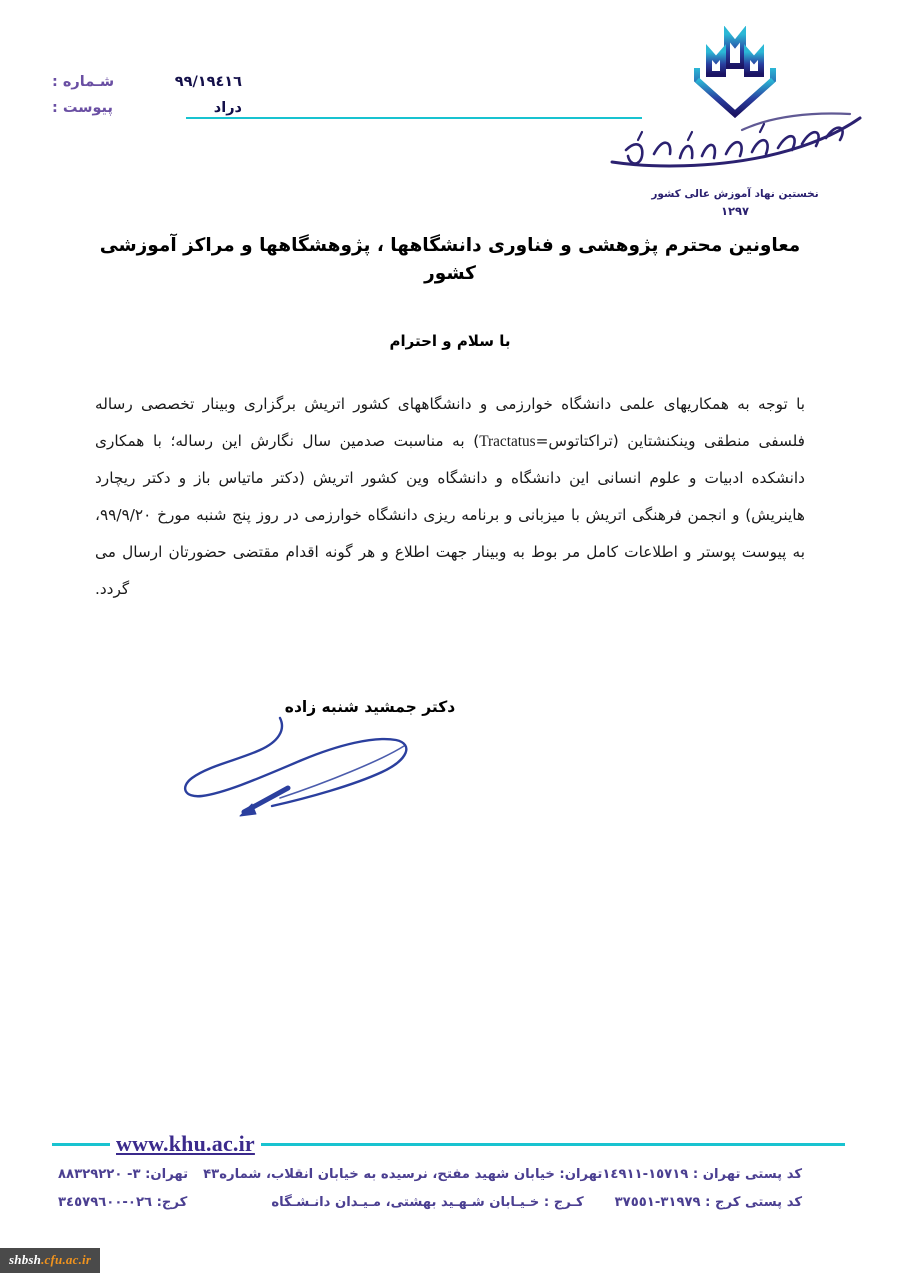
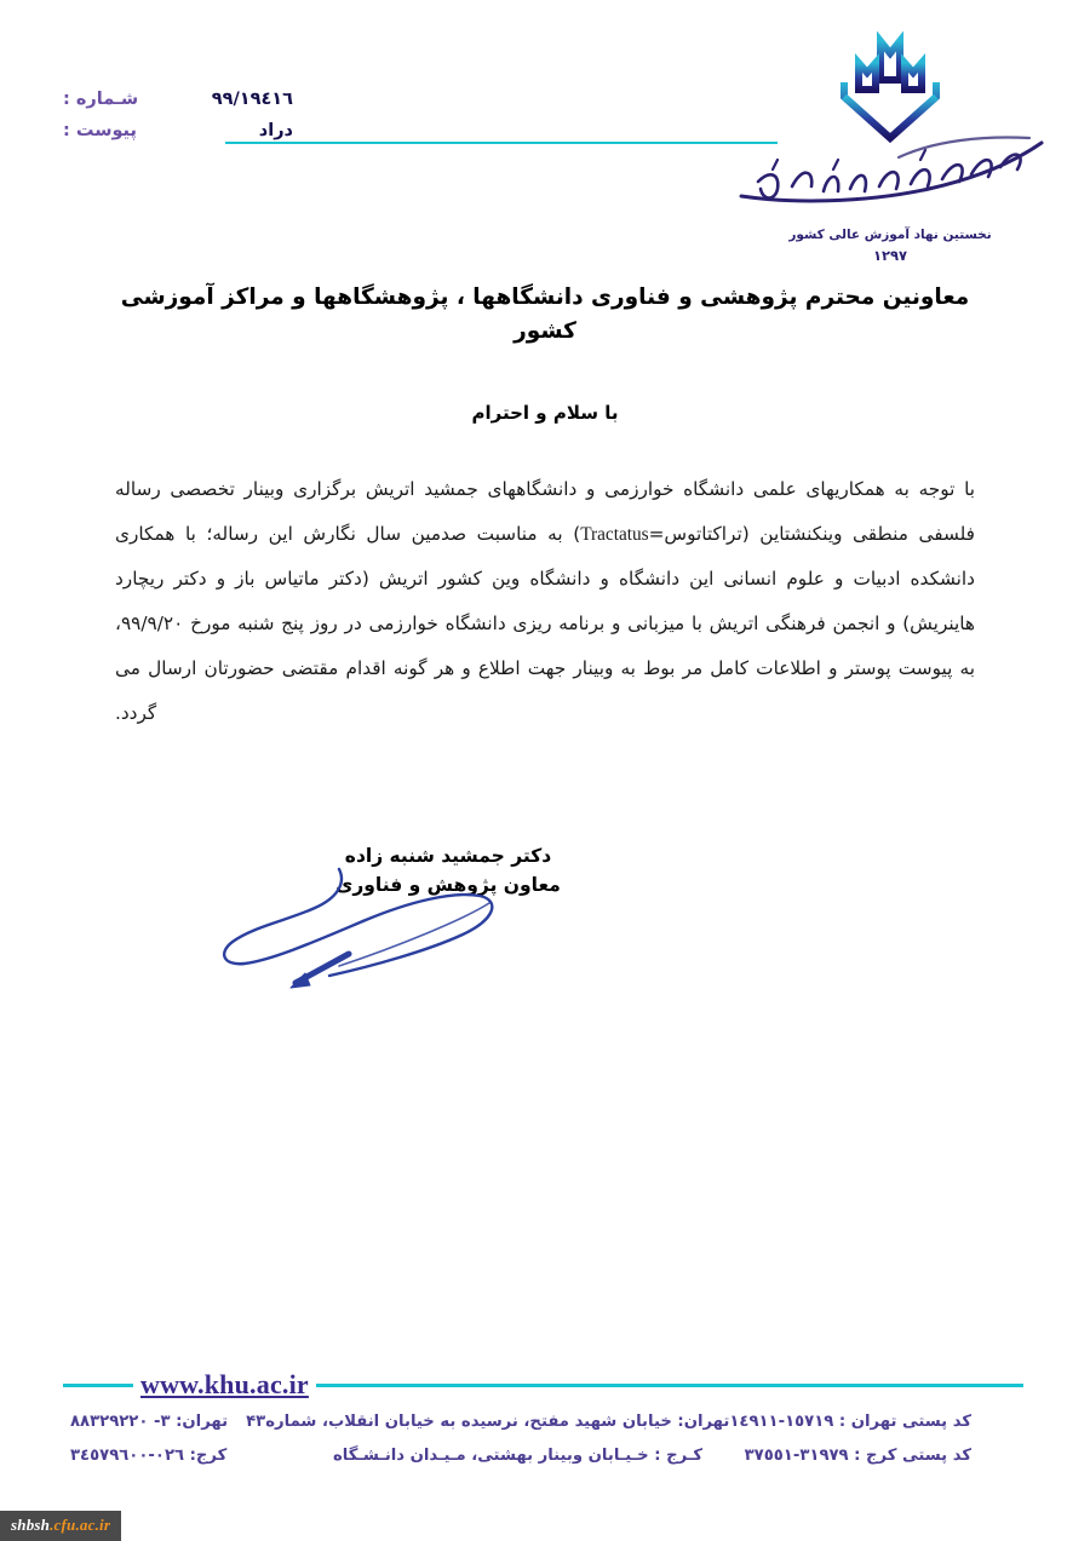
  شـماره :
  ٩٩/١٩٤١٦
  پيوست :
  دارد
  نخستین نهاد آموزش عالی کشور
  ١٢٩٧
  معاونین محترم پژوهشی و فناوری دانشگاهها ، پژوهشگاهها و مراکز آموزشی کشور
  با سلام و احترام
- با توجه به همکاریهای علمی دانشگاه خوارزمی و دانشگاههای کشور اتریش برگزاری وبینار تخصصی رساله فلسفی منطقی وینکنشتاین (تراکتاتوس=Tractatus) به مناسبت صدمین سال نگارش این رساله؛ با همکاری دانشکده ادبیات و علوم انسانی این دانشگاه و دانشگاه وین کشور اتریش (دکتر ماتیاس باز و دکتر ریچارد هاینریش) و انجمن فرهنگی اتریش با میزبانی و برنامه ریزی دانشگاه خوارزمی در روز پنج شنبه مورخ ٩٩/٩/٢٠، به پیوست پوستر و اطلاعات کامل مر بوط به وبینار جهت اطلاع و هر گونه اقدام مقتضی حضورتان ارسال می گردد.
+ با توجه به همکاریهای علمی دانشگاه خوارزمی و دانشگاههای جمشید اتریش برگزاری وبینار تخصصی رساله فلسفی منطقی وینکنشتاین (تراکتاتوس=Tractatus) به مناسبت صدمین سال نگارش این رساله؛ با همکاری دانشکده ادبیات و علوم انسانی این دانشگاه و دانشگاه وین کشور اتریش (دکتر ماتیاس باز و دکتر ریچارد هاینریش) و انجمن فرهنگی اتریش با میزبانی و برنامه ریزی دانشگاه خوارزمی در روز پنج شنبه مورخ ٩٩/٩/٢٠، به پیوست پوستر و اطلاعات کامل مر بوط به وبینار جهت اطلاع و هر گونه اقدام مقتضی حضورتان ارسال می گردد.
  دکتر جمشید شنبه زاده
+ معاون پژوهش و فناوری
  www.khu.ac.ir
  کد پستی تهران : ١٥٧١٩-١٤٩١١
  تهران: خیابان شهید مفتح، نرسیده به خیابان انقلاب، شماره۴۳
  تهران: ٣- ٨٨٣٢٩٢٢٠
  کد پستی کرج : ٣١٩٧٩-٣٧٥٥١
- کـرج : خـیـابان شـهـید بهشتی، مـیـدان دانـشـگاه
+ کـرج : خـیـابان وبینار بهشتی، مـیـدان دانـشـگاه
  کرج: ٠٢٦-٣٤٥٧٩٦٠٠
  shbsh.cfu.ac.ir
